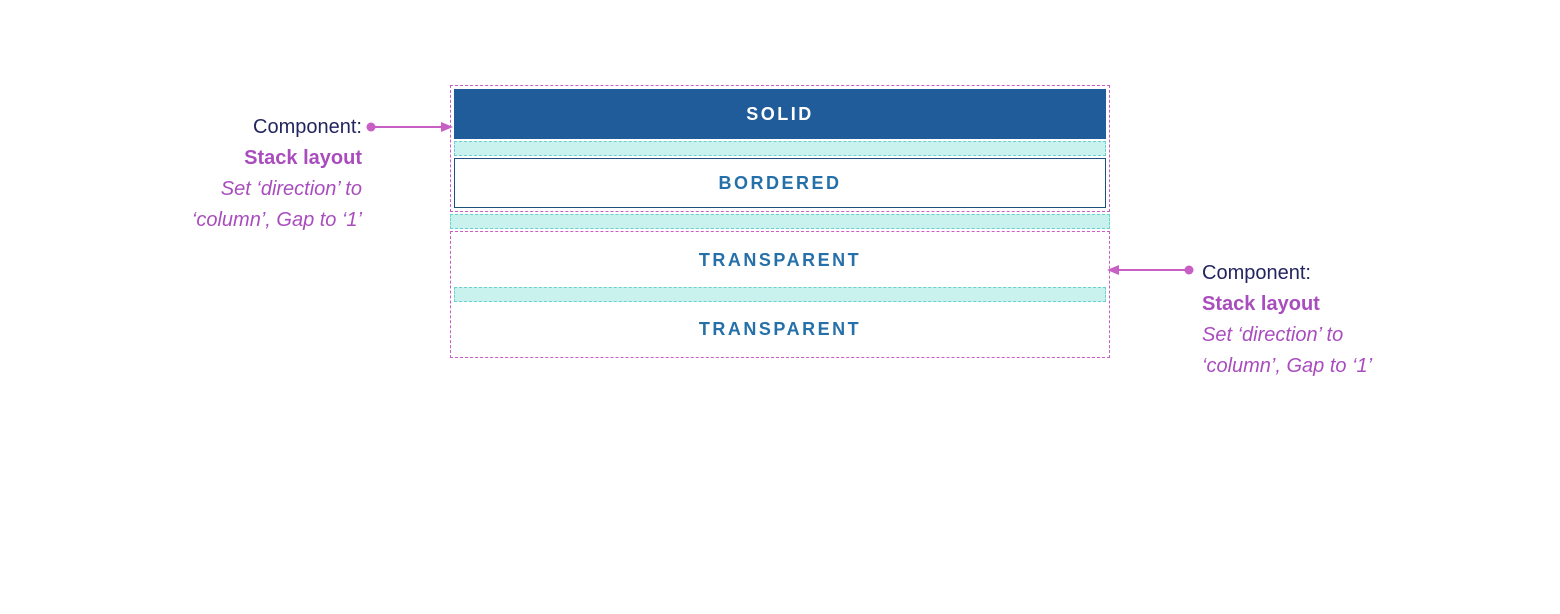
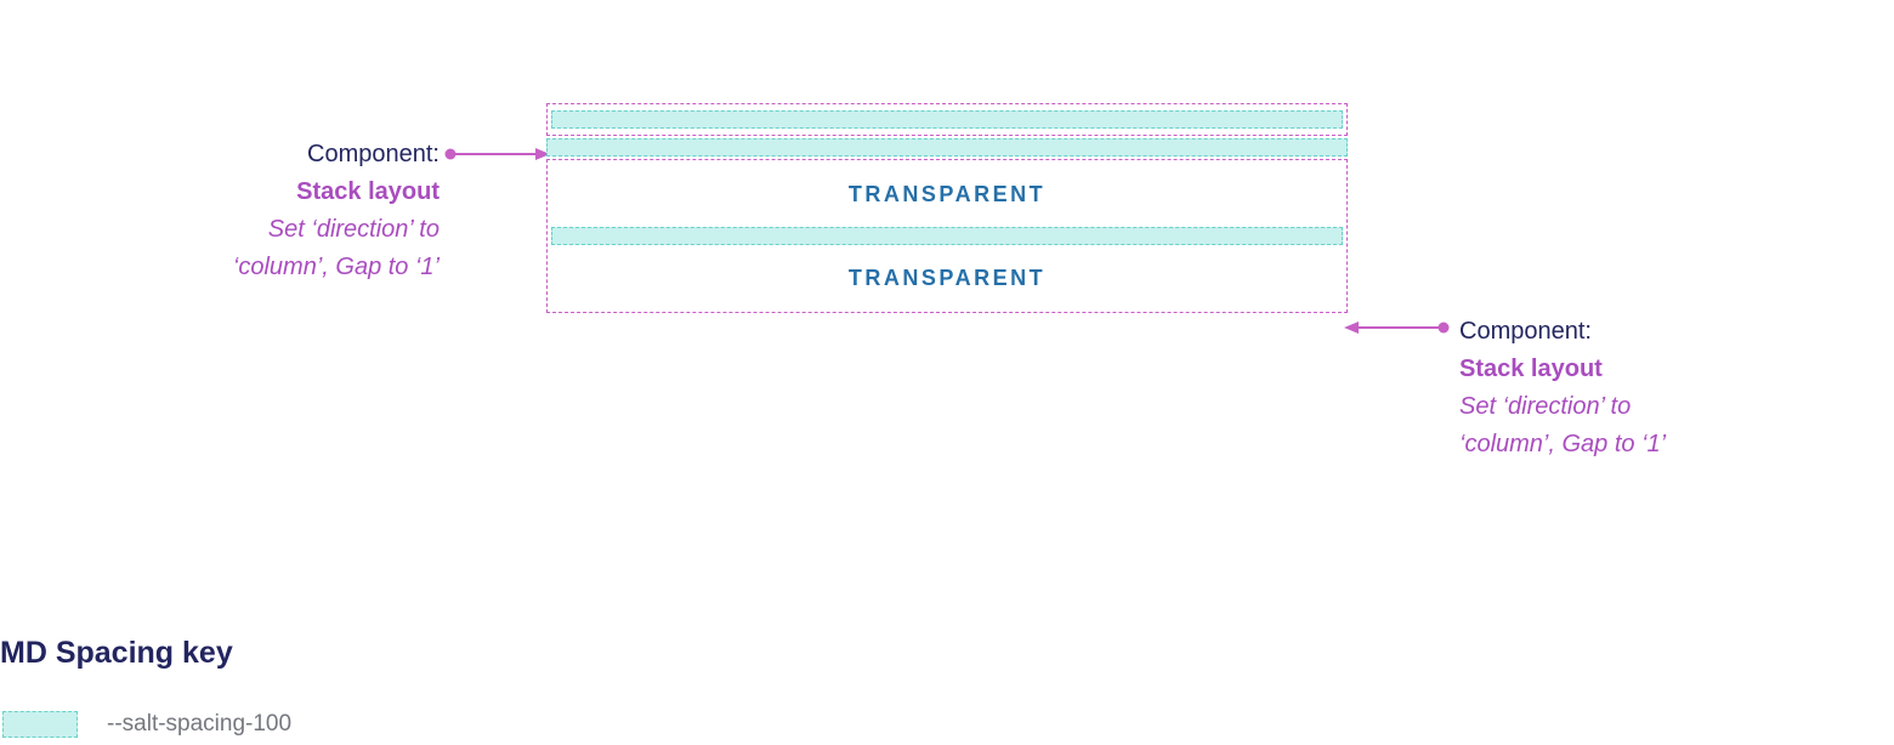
  Component:
  Stack layout
  Set ‘direction’ to
  ‘column’, Gap to ‘1’
- SOLID
- BORDERED
  TRANSPARENT
  TRANSPARENT
  Component:
  Stack layout
  Set ‘direction’ to
  ‘column’, Gap to ‘1’
+ MD Spacing key
+ --salt-spacing-100
